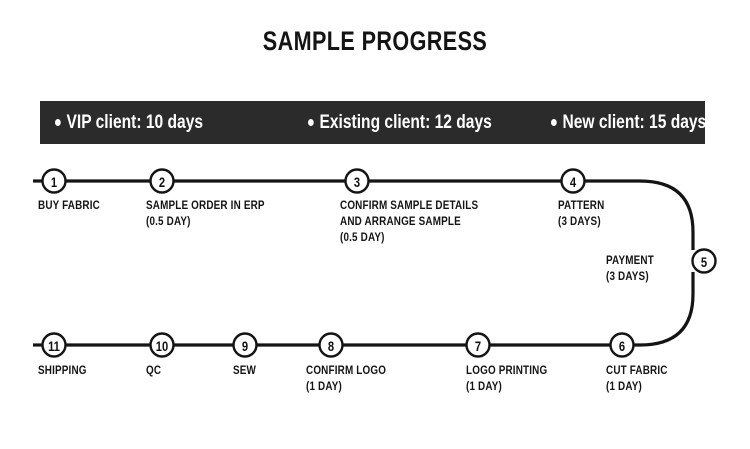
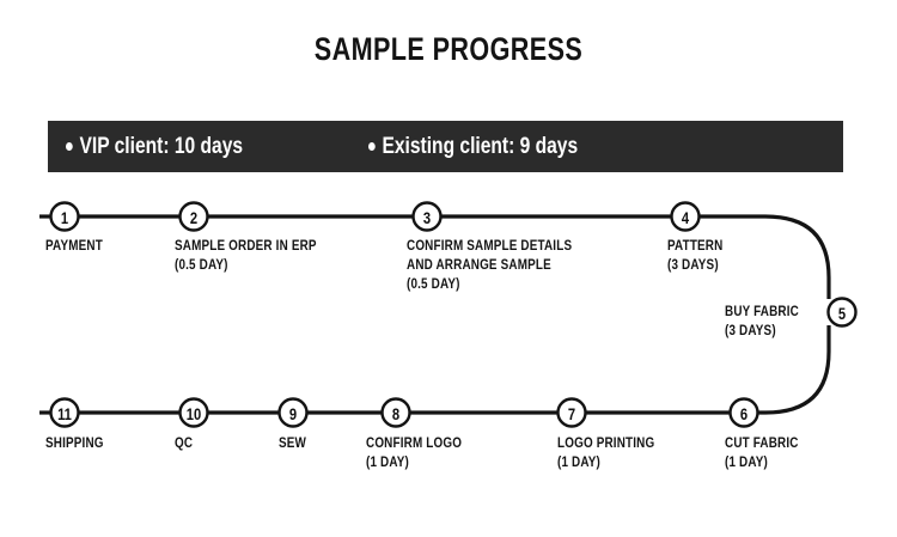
  SAMPLE PROGRESS
  VIP client: 10 days
- Existing client: 12 days
+ Existing client: 9 days
- New client: 15 days
  1
  2
  3
  4
  5
  6
  7
  8
  9
  10
  11
- BUY FABRIC
+ PAYMENT
  SAMPLE ORDER IN ERP
  (0.5 DAY)
  CONFIRM SAMPLE DETAILS
  AND ARRANGE SAMPLE
  (0.5 DAY)
  PATTERN
  (3 DAYS)
- PAYMENT
+ BUY FABRIC
  (3 DAYS)
  CUT FABRIC
  (1 DAY)
  LOGO PRINTING
  (1 DAY)
  CONFIRM LOGO
  (1 DAY)
  SEW
  QC
  SHIPPING
